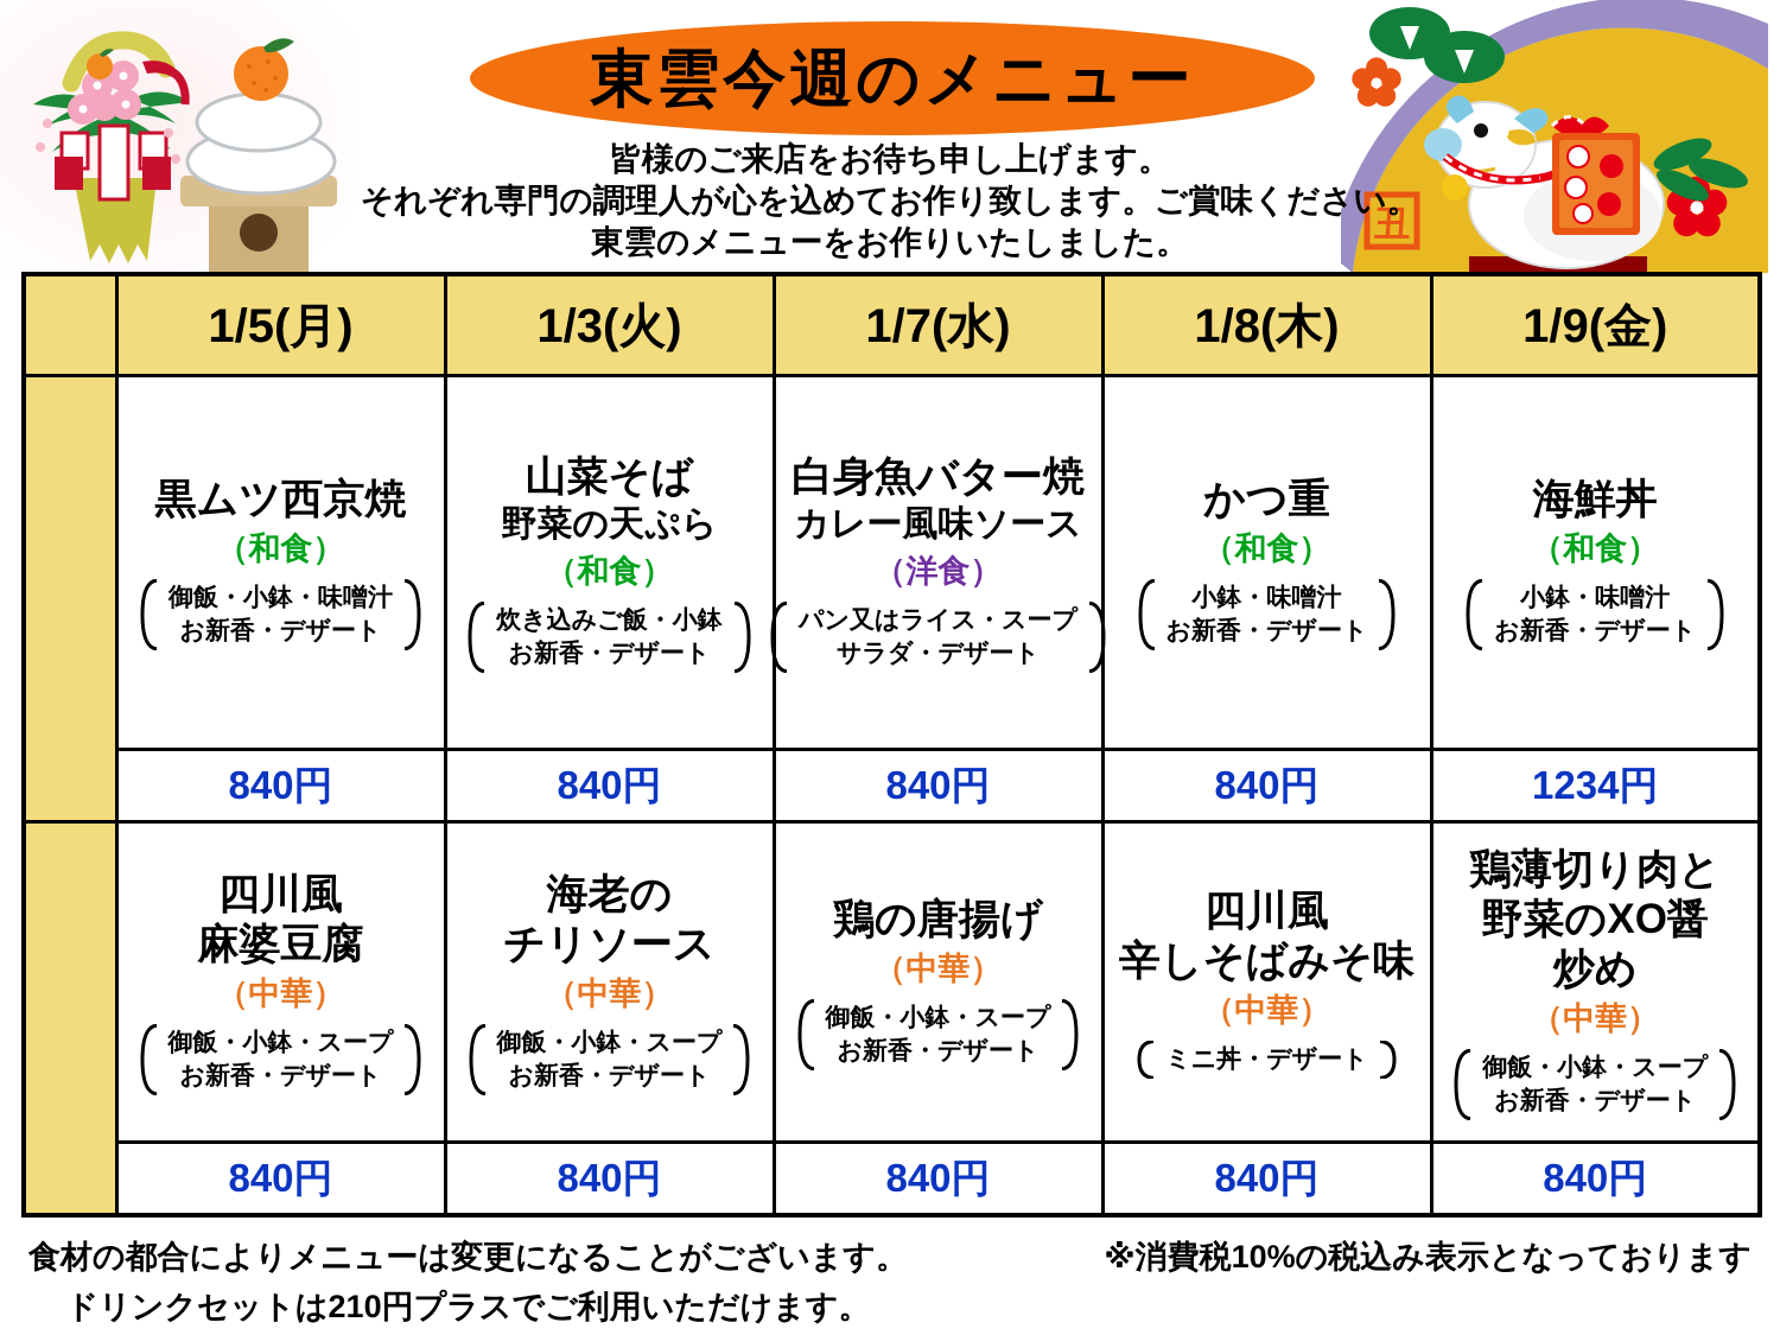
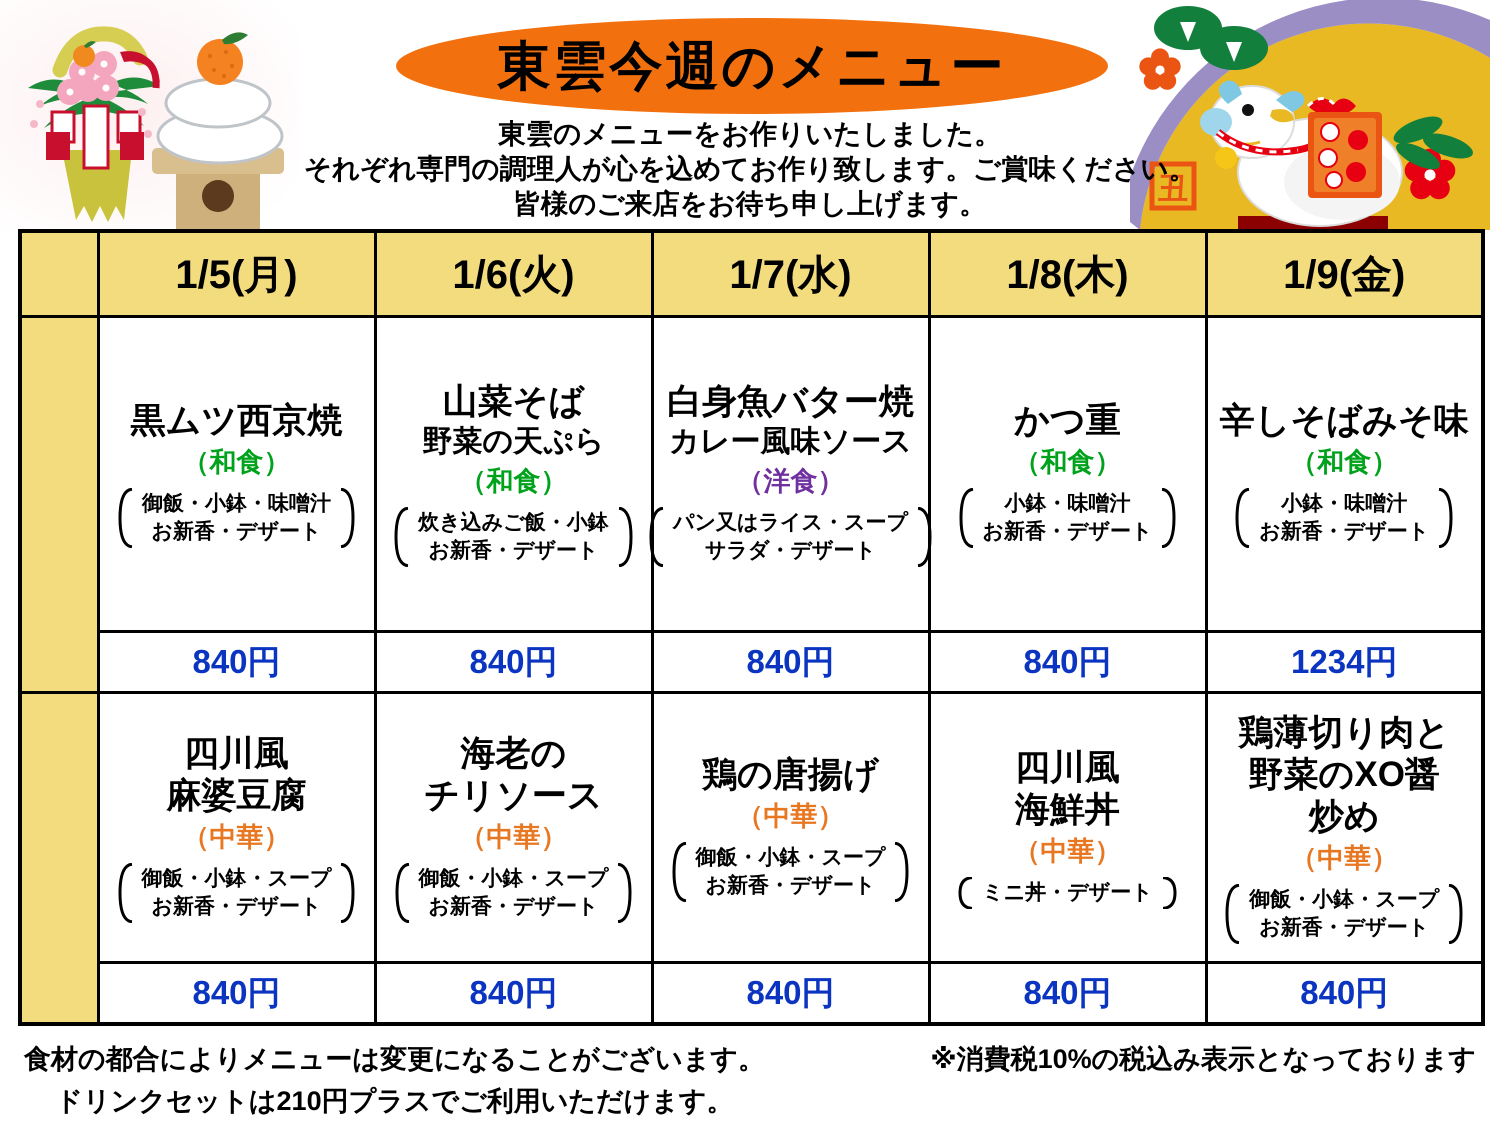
  丑
  東雲今週のメニュー
- 皆様のご来店をお待ち申し上げます。
+ 東雲のメニューをお作りいたしました。
  それぞれ専門の調理人が心を込めてお作り致します。ご賞味ください。
- 東雲のメニューをお作りいたしました。
+ 皆様のご来店をお待ち申し上げます。
- 	1/5(月)	1/3(火)	1/7(水)	1/8(木)	1/9(金)
+ 	1/5(月)	1/6(火)	1/7(水)	1/8(木)	1/9(金)
- 	黒ムツ西京焼（和食）御飯・小鉢・味噌汁お新香・デザート	山菜そば野菜の天ぷら（和食）炊き込みご飯・小鉢お新香・デザート	白身魚バター焼カレー風味ソース（洋食）パン又はライス・スープサラダ・デザート	かつ重（和食）小鉢・味噌汁お新香・デザート	海鮮丼（和食）小鉢・味噌汁お新香・デザート
+ 	黒ムツ西京焼（和食）御飯・小鉢・味噌汁お新香・デザート	山菜そば野菜の天ぷら（和食）炊き込みご飯・小鉢お新香・デザート	白身魚バター焼カレー風味ソース（洋食）パン又はライス・スープサラダ・デザート	かつ重（和食）小鉢・味噌汁お新香・デザート	辛しそばみそ味（和食）小鉢・味噌汁お新香・デザート
  840円	840円	840円	840円	1234円
- 	四川風麻婆豆腐（中華）御飯・小鉢・スープお新香・デザート	海老のチリソース（中華）御飯・小鉢・スープお新香・デザート	鶏の唐揚げ（中華）御飯・小鉢・スープお新香・デザート	四川風辛しそばみそ味（中華）ミニ丼・デザート	鶏薄切り肉と野菜のXO醤炒め（中華）御飯・小鉢・スープお新香・デザート
+ 	四川風麻婆豆腐（中華）御飯・小鉢・スープお新香・デザート	海老のチリソース（中華）御飯・小鉢・スープお新香・デザート	鶏の唐揚げ（中華）御飯・小鉢・スープお新香・デザート	四川風海鮮丼（中華）ミニ丼・デザート	鶏薄切り肉と野菜のXO醤炒め（中華）御飯・小鉢・スープお新香・デザート
  840円	840円	840円	840円	840円
  食材の都合によりメニューは変更になることがございます。
  ドリンクセットは210円プラスでご利用いただけます。
  ※消費税10%の税込み表示となっております
